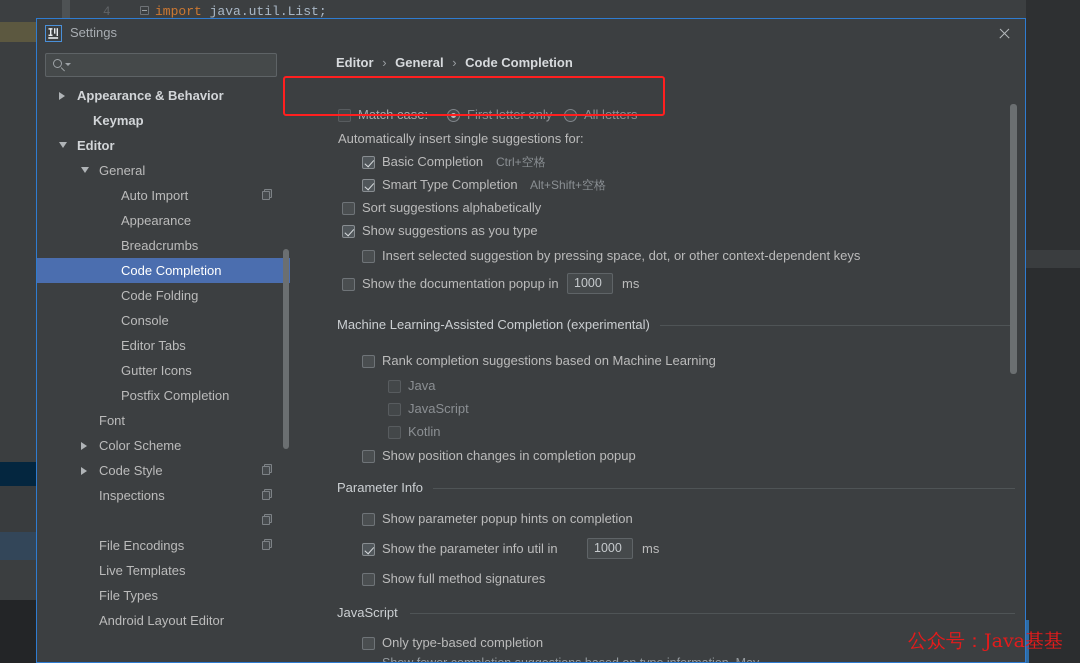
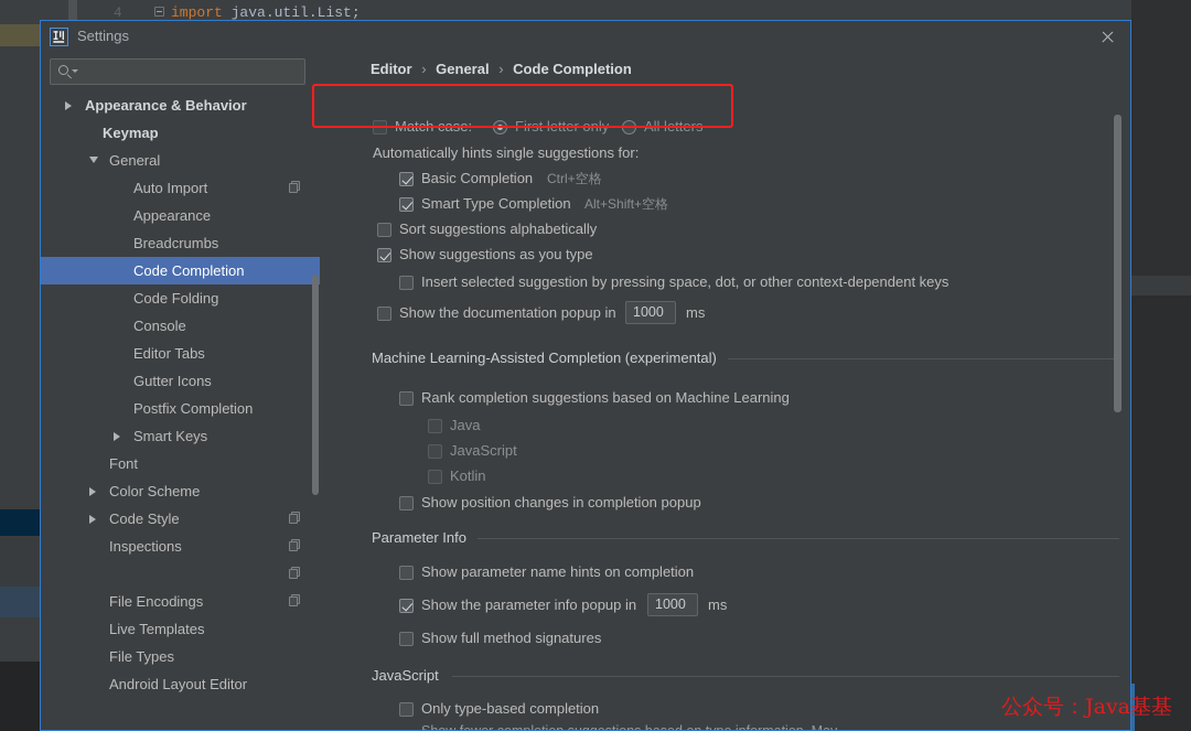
  4
  import java.util.List;
  Settings
  Appearance & Behavior
  Keymap
- Editor
  General
  Auto Import
  Appearance
  Breadcrumbs
  Code Completion
  Code Folding
  Console
  Editor Tabs
  Gutter Icons
  Postfix Completion
+ Smart Keys
  Font
  Color Scheme
  Code Style
  Inspections
  File Encodings
  Live Templates
  File Types
  Android Layout Editor
  Editor › General › Code Completion
  Match case:
  First letter only
  All letters
- Automatically insert single suggestions for:
+ Automatically hints single suggestions for:
  Basic Completion
  Ctrl+空格
  Smart Type Completion
  Alt+Shift+空格
  Sort suggestions alphabetically
  Show suggestions as you type
  Insert selected suggestion by pressing space, dot, or other context-dependent keys
  Show the documentation popup in
  1000
  ms
  Machine Learning-Assisted Completion (experimental)
  Rank completion suggestions based on Machine Learning
  Java
  JavaScript
  Kotlin
  Show position changes in completion popup
  Parameter Info
- Show parameter popup hints on completion
+ Show parameter name hints on completion
- Show the parameter info util in
+ Show the parameter info popup in
  1000
  ms
  Show full method signatures
  JavaScript
  Only type-based completion
  公众号：Java基基
